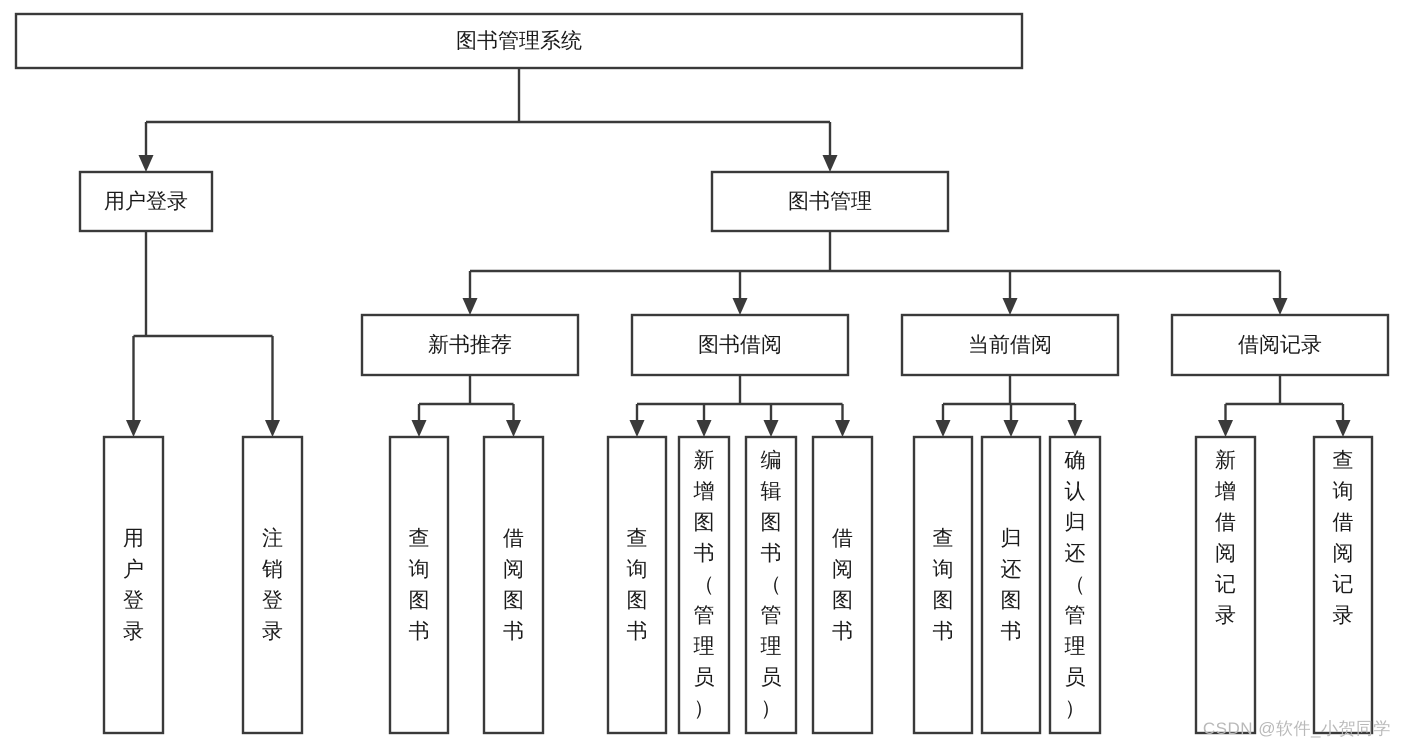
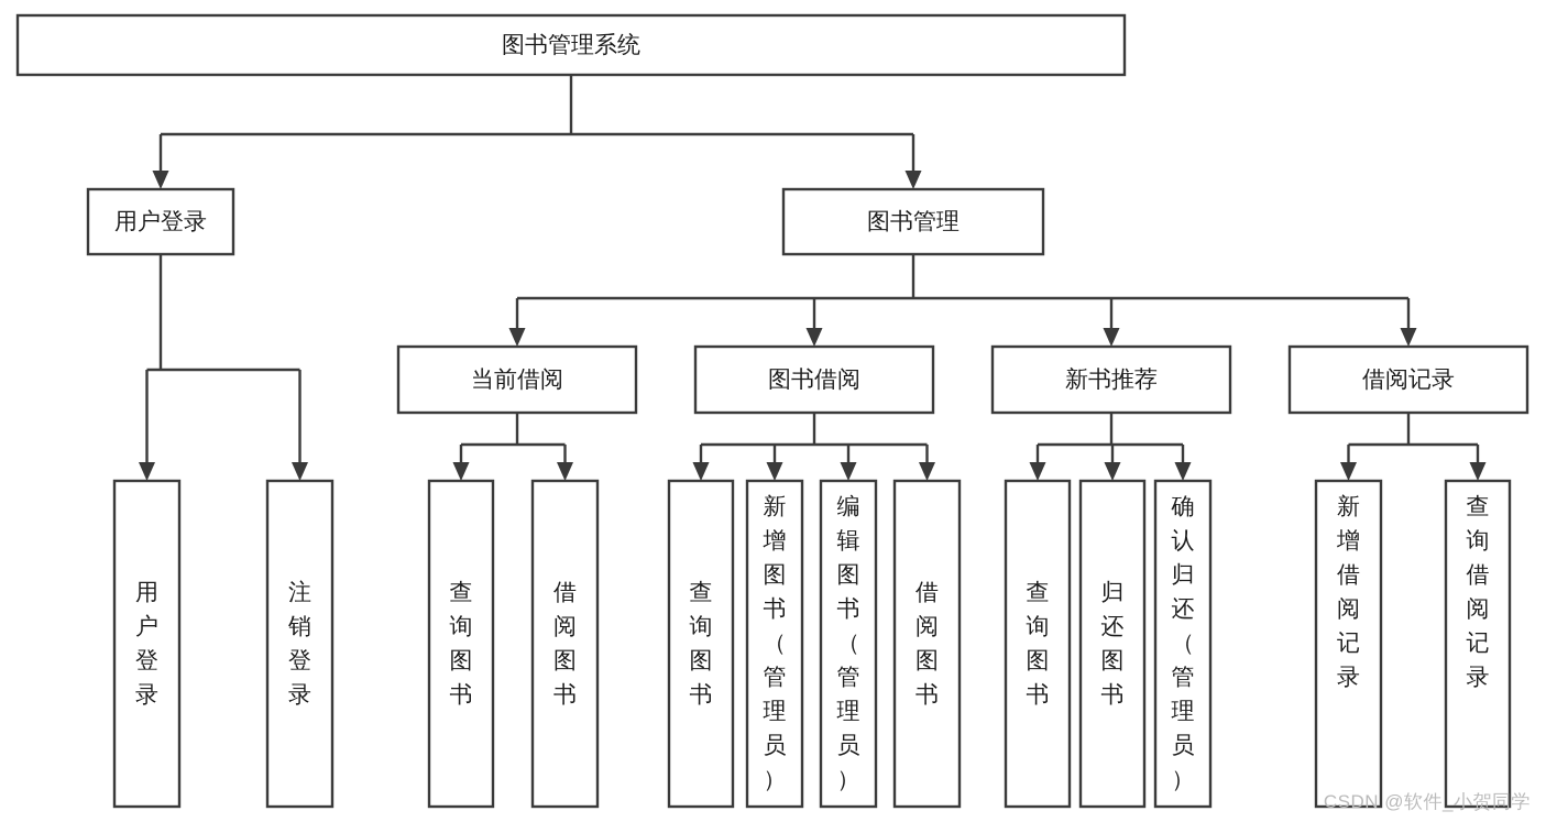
  图书管理系统
  用户登录
  图书管理
- 新书推荐
+ 当前借阅
  图书借阅
- 当前借阅
+ 新书推荐
  借阅记录
  用户登录
  注销登录
  查询图书
  借阅图书
  查询图书
  新增图书（管理员）
  编辑图书（管理员）
  借阅图书
  查询图书
  归还图书
  确认归还（管理员）
  新增借阅记录
  查询借阅记录
  CSDN @软件_小贺同学
